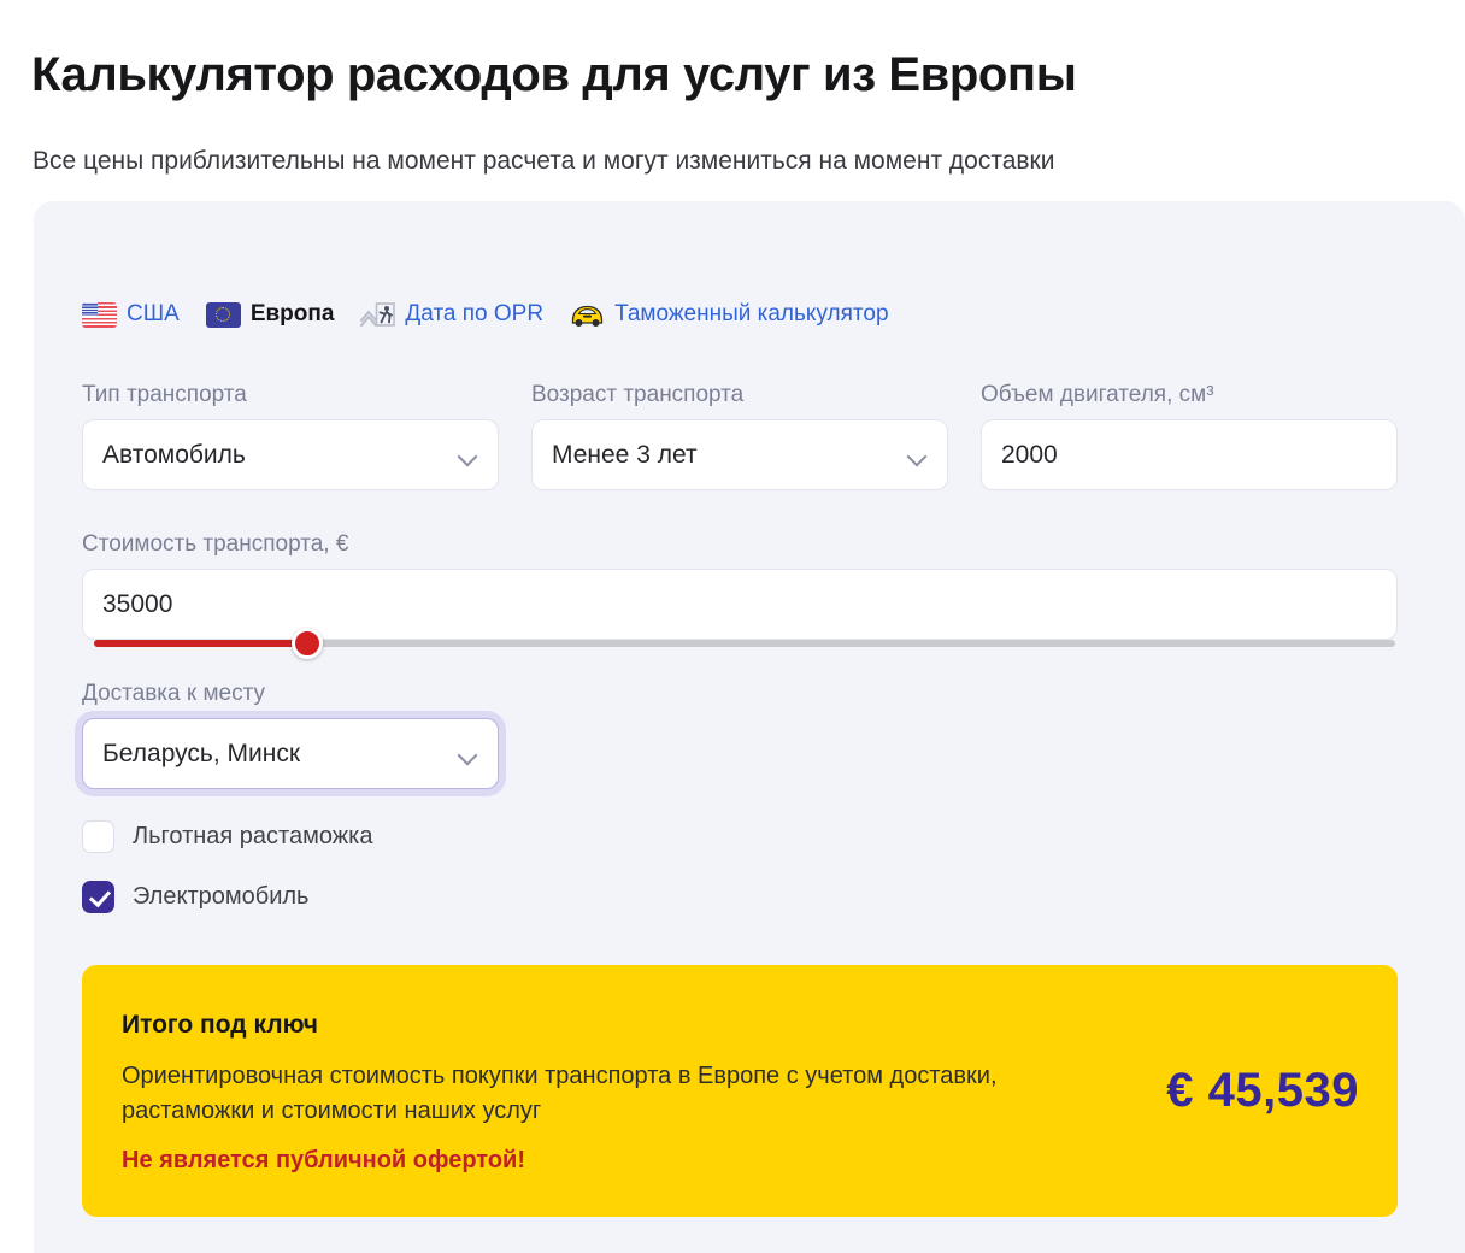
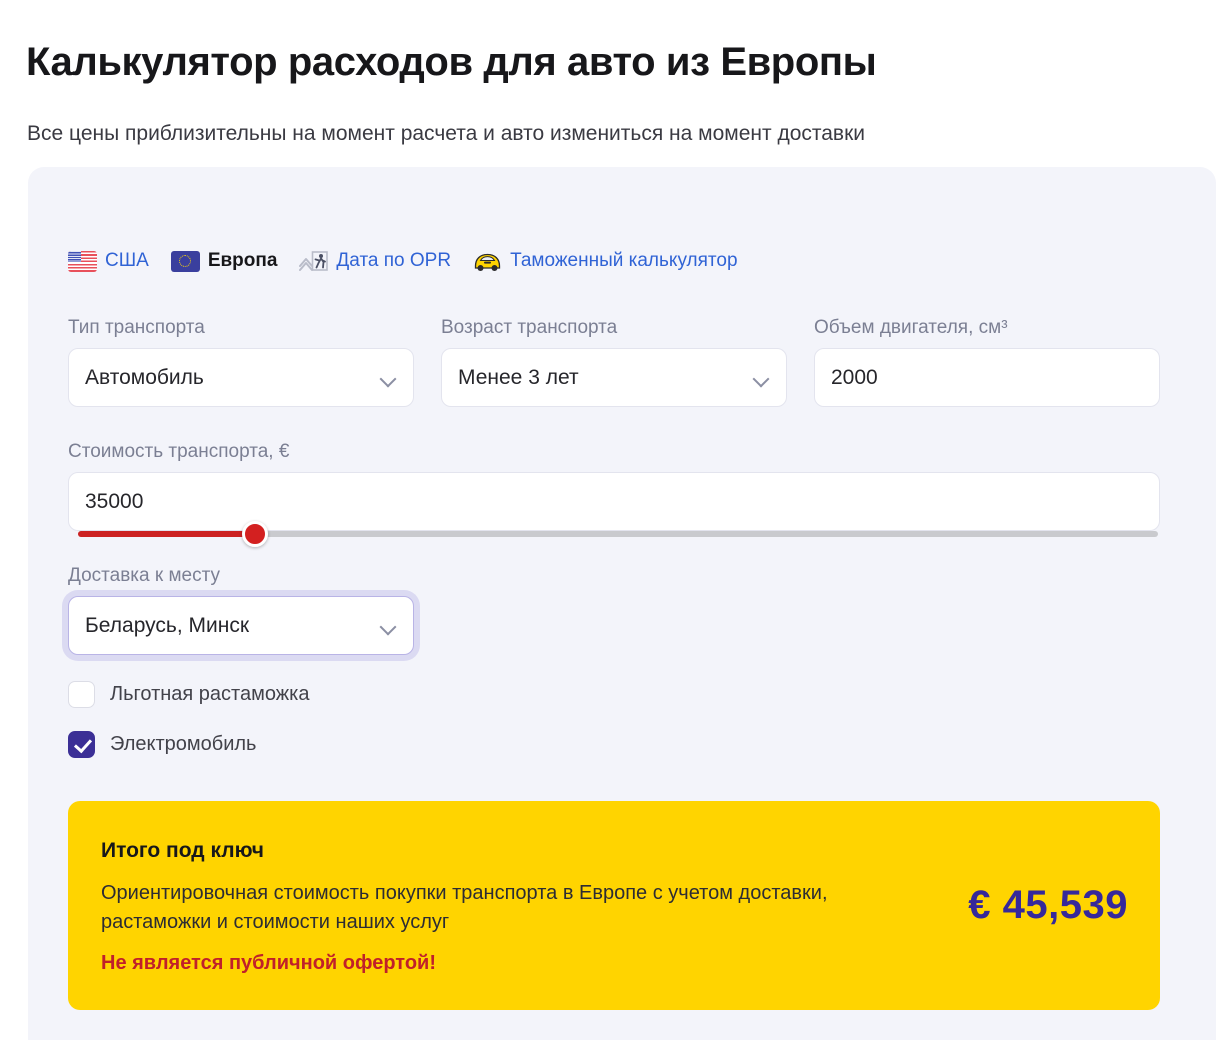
- Калькулятор расходов для услуг из Европы
+ Калькулятор расходов для авто из Европы
- Все цены приблизительны на момент расчета и могут измениться на момент доставки
+ Все цены приблизительны на момент расчета и авто измениться на момент доставки
  США
  Европа
  Дата по OPR
  Таможенный калькулятор
  Тип транспорта
  Автомобиль
  Возраст транспорта
  Менее 3 лет
  Объем двигателя, см³
  2000
  Стоимость транспорта, €
  35000
  Доставка к месту
  Беларусь, Минск
  Льготная растаможка
  Электромобиль
  Итого под ключ
  Ориентировочная стоимость покупки транспорта в Европе с учетом доставки, растаможки и стоимости наших услуг
  Не является публичной офертой!
  € 45,539
